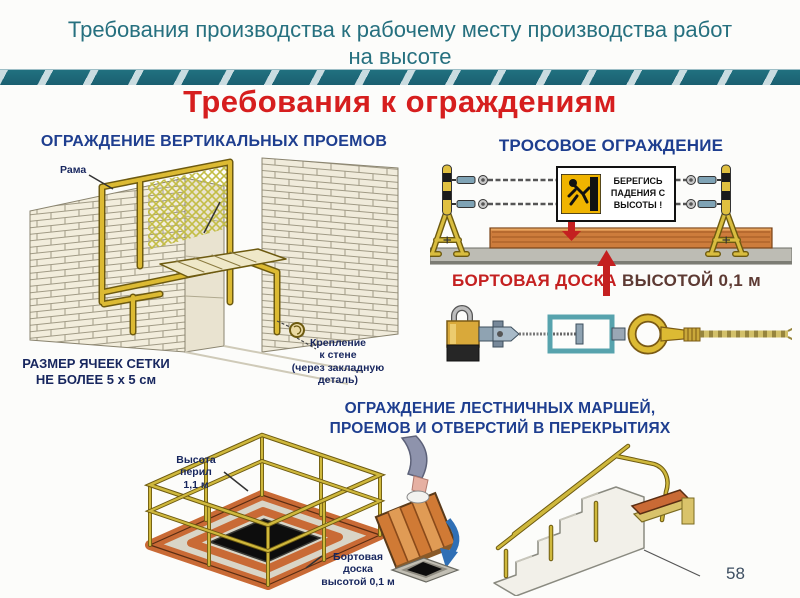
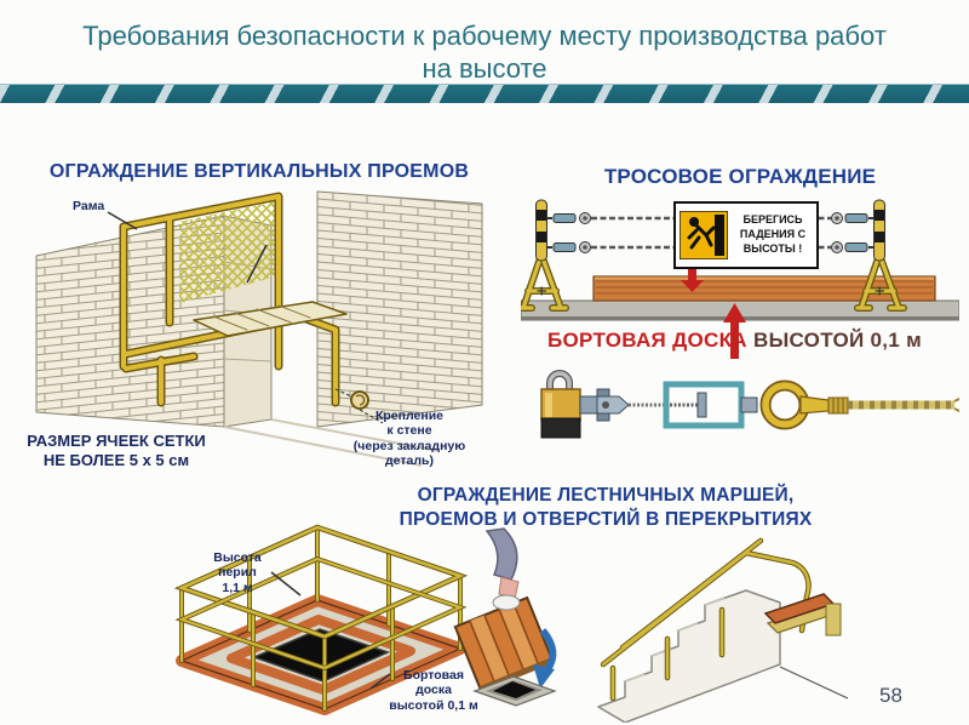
- Требования производства к рабочему месту производства работ
+ Требования безопасности к рабочему месту производства работ
  на высоте
- Требования к ограждениям
  ОГРАЖДЕНИЕ ВЕРТИКАЛЬНЫХ ПРОЕМОВ
  Рама
  РАЗМЕР ЯЧЕЕК СЕТКИ
  НЕ БОЛЕЕ 5 х 5 см
  Крепление
  к стене
  (через закладную
  деталь)
  ТРОСОВОЕ ОГРАЖДЕНИЕ
  БЕРЕГИСЬ
  ПАДЕНИЯ С
  ВЫСОТЫ !
  БОРТОВАЯ ДОСКА
  ВЫСОТОЙ 0,1 м
  ОГРАЖДЕНИЕ ЛЕСТНИЧНЫХ МАРШЕЙ,
  ПРОЕМОВ И ОТВЕРСТИЙ В ПЕРЕКРЫТИЯХ
  Высота
  перил
  1,1 м
  Бортовая
  доска
  высотой 0,1 м
  58
